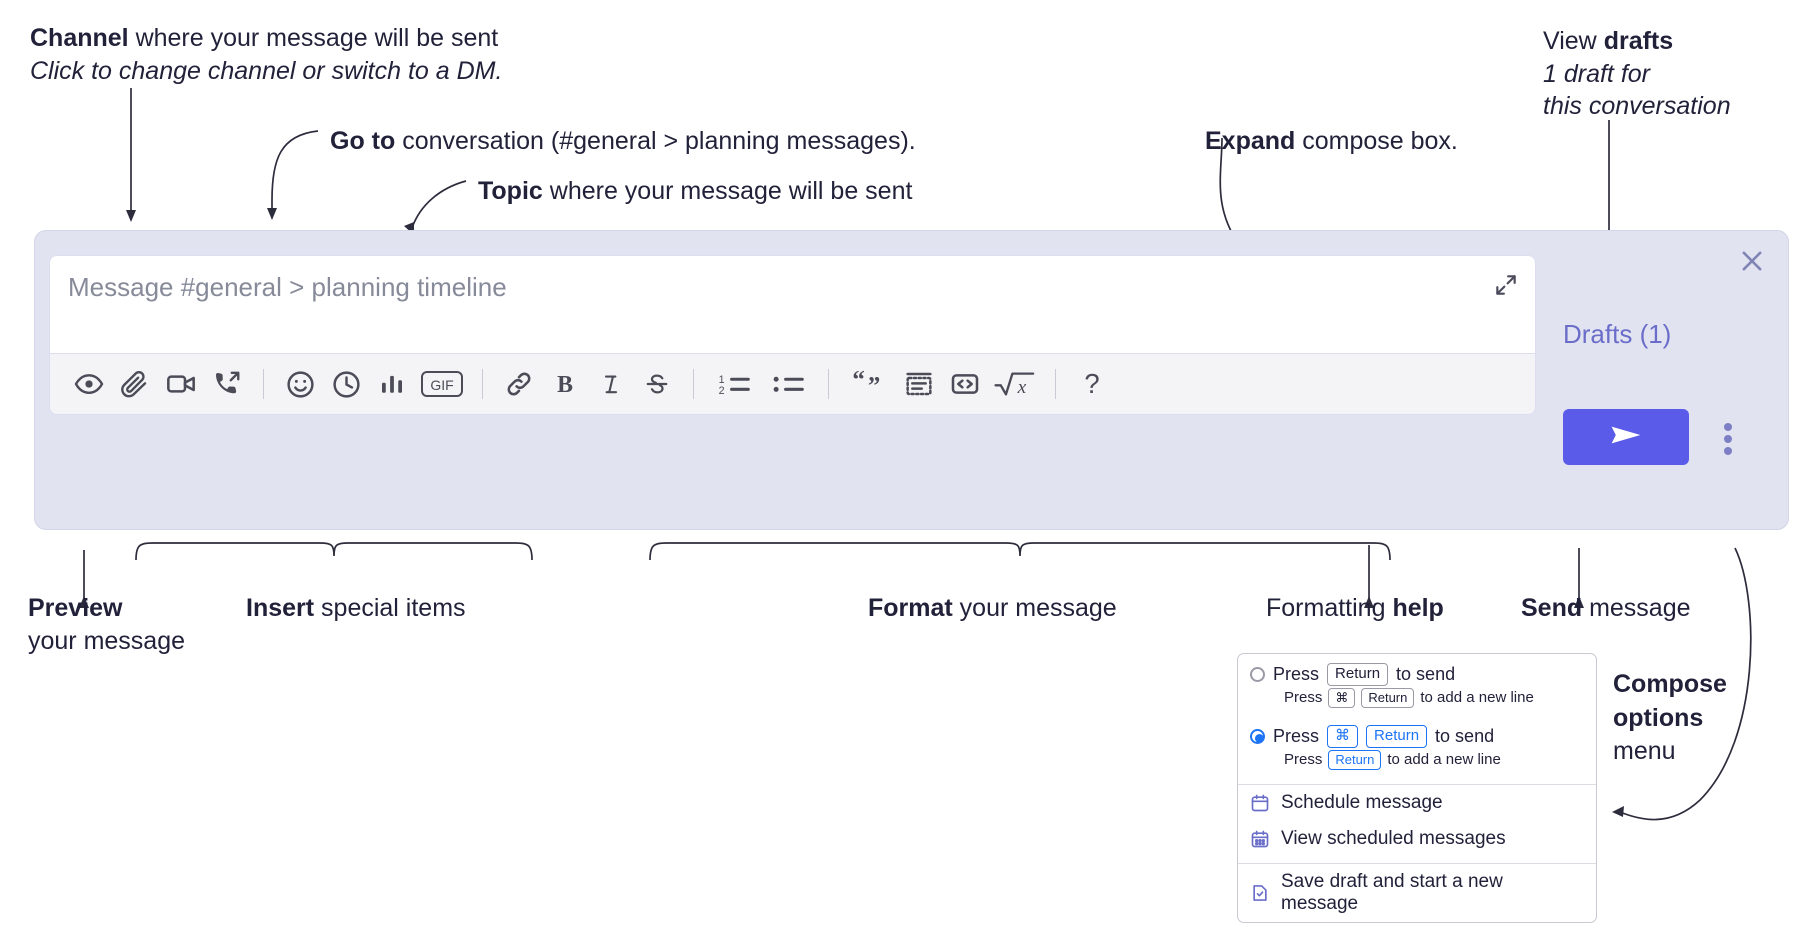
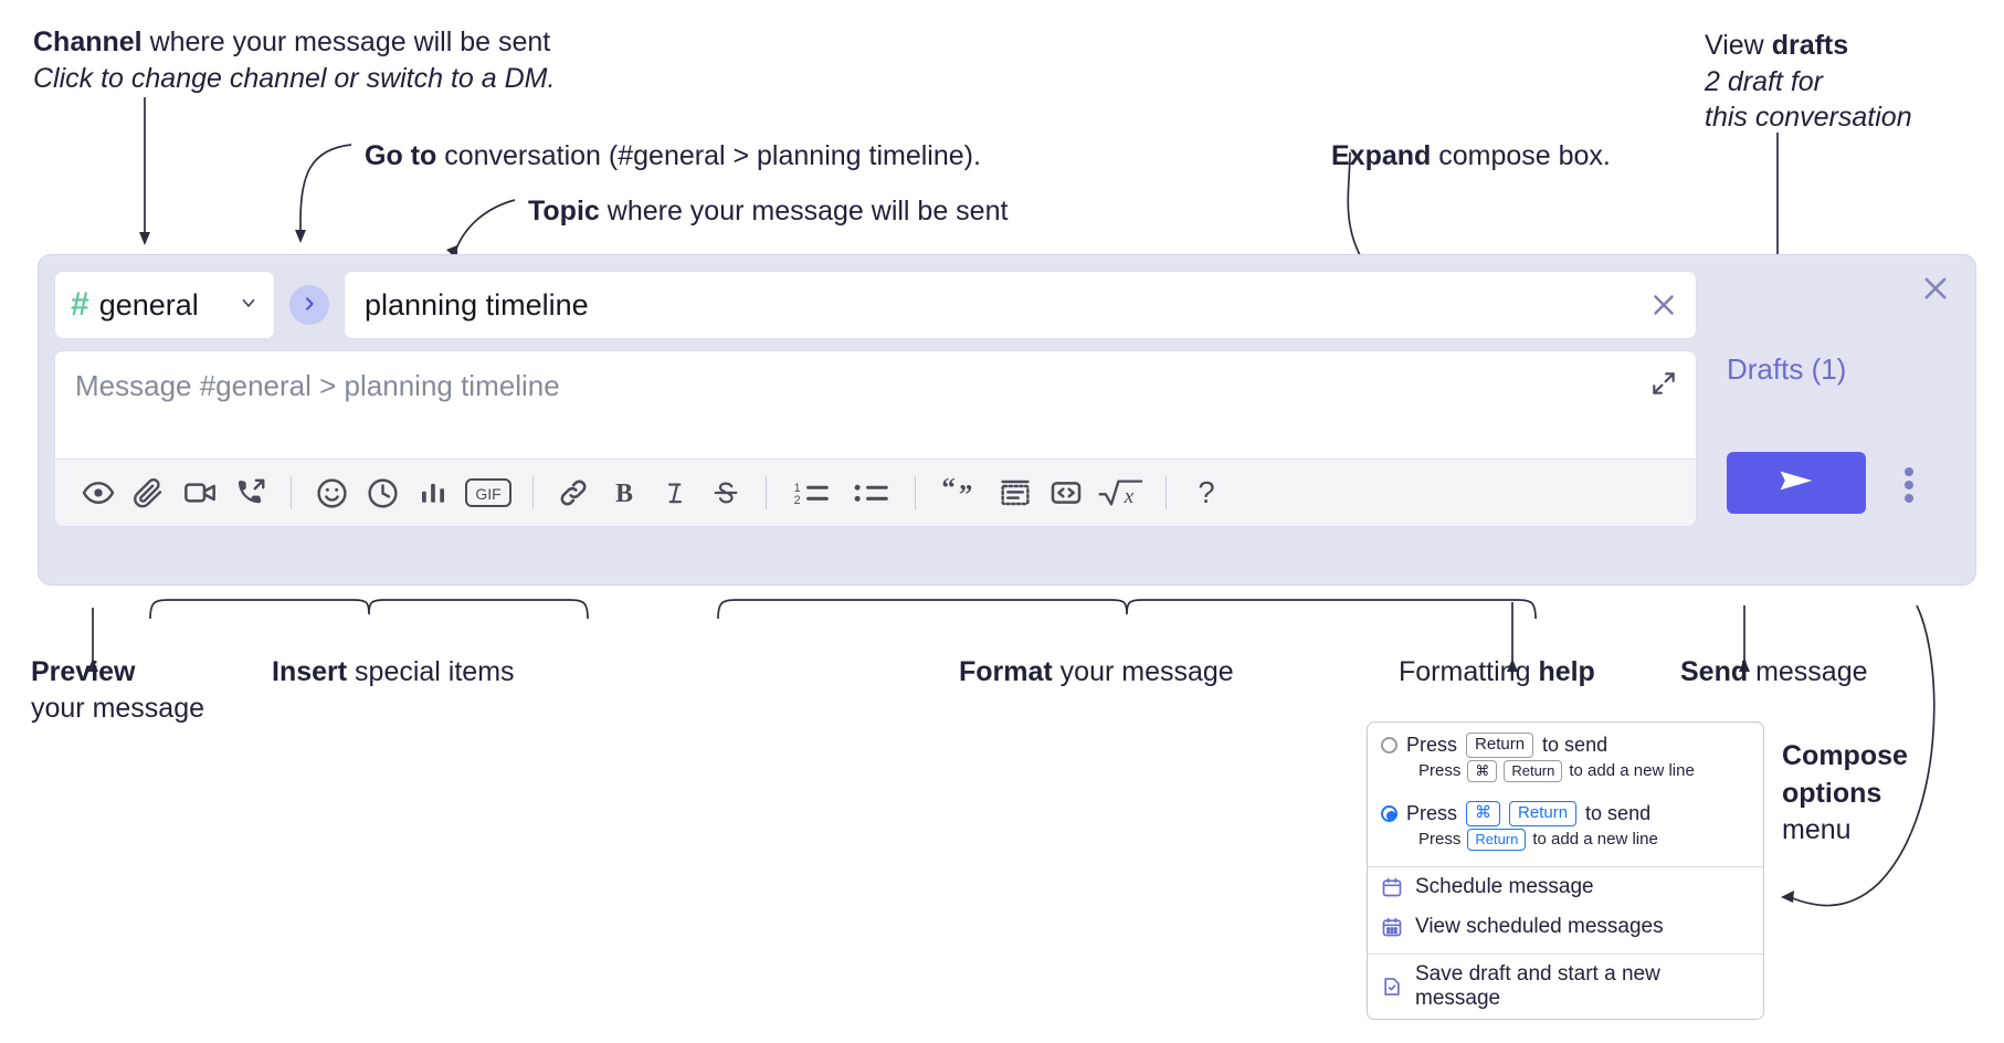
  Channel where your message will be sent
  Click to change channel or switch to a DM.
- Go to conversation (#general > planning messages).
+ Go to conversation (#general > planning timeline).
  Topic where your message will be sent
  Expand compose box.
  View drafts
- 1 draft for
+ 2 draft for
  this conversation
  Preview
  your message
  Insert special items
  Format your message
  Formatting help
  Send message
  Compose
  options
  menu
+ #
+ general
+ planning timeline
  Message #general > planning timeline
  GIF
  B
  1
  2
  “
  ”
  x
  ?
  Drafts (1)
  Press
  Return
  to send
  Press
  ⌘
  Return
  to add a new line
  Press
  ⌘
  Return
  to send
  Press
  Return
  to add a new line
  Schedule message
  View scheduled messages
  Save draft and start a new message
